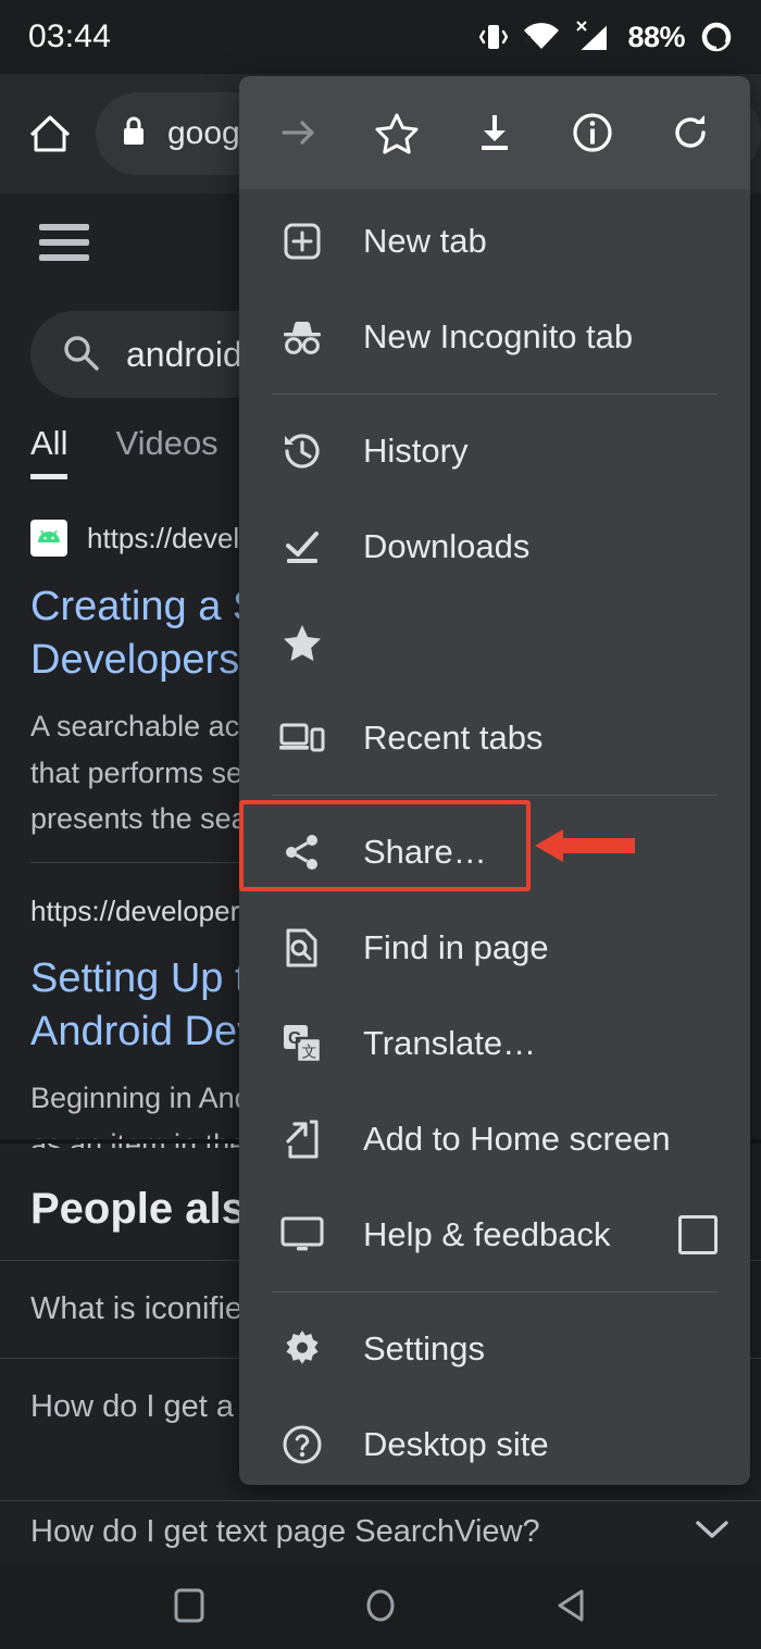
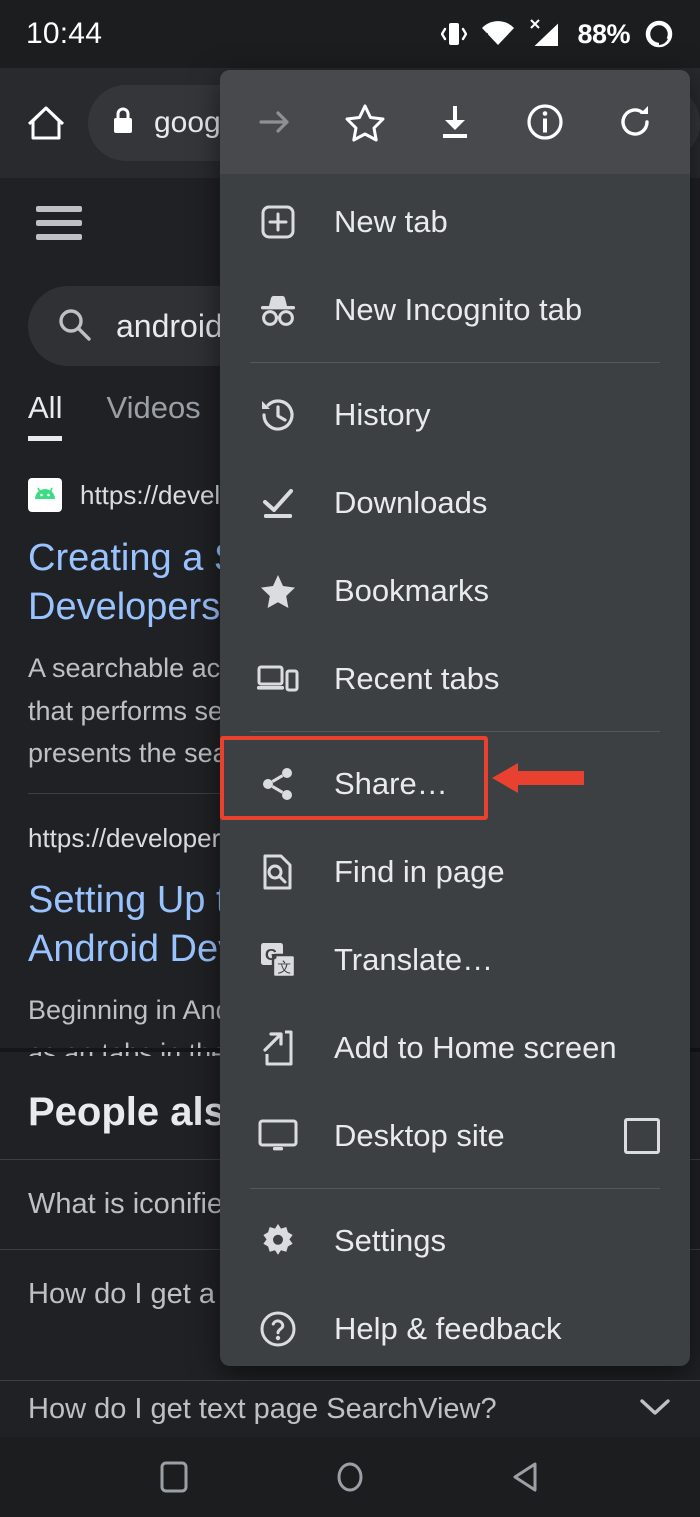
- 03:44
+ 10:44
  88%
  goog
  android
  All
  Videos
  https://devel
  Creating a
  Developers
  A searchable ac
  that performs se
  presents the se
  https://developer
  Setting Up
  Android De
  Beginning in An
- as an item in the
+ as an tabs in the
  People als
  What is iconifie
  How do I get a
  New tab
  New Incognito tab
  History
  Downloads
+ Bookmarks
  Recent tabs
  Share…
  Find in page
  G
  文
  Translate…
  Add to Home screen
- Help & feedback
+ Desktop site
  Settings
- Desktop site
+ Help & feedback
  How do I get text page SearchView?
